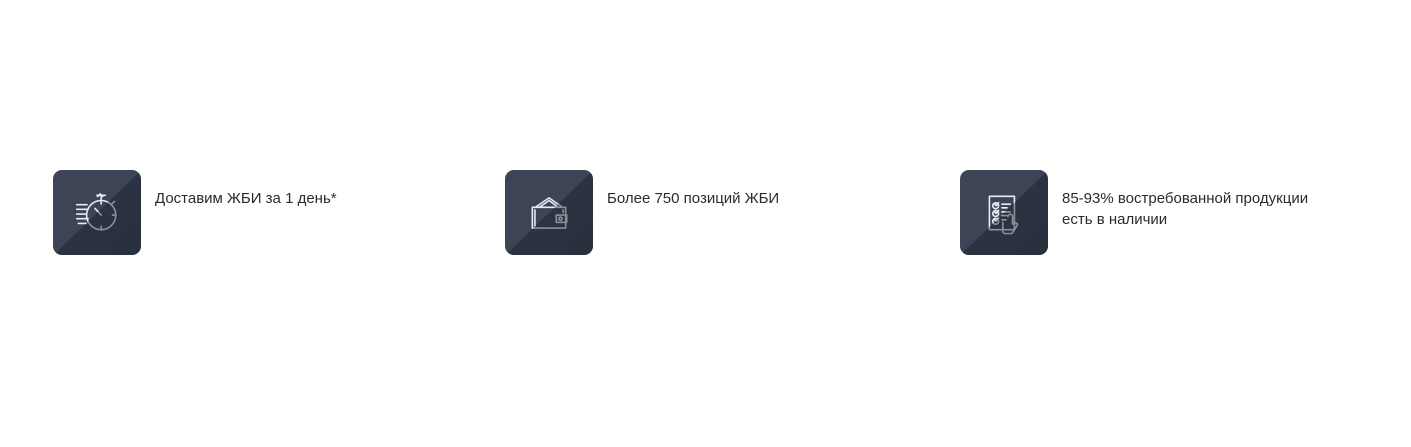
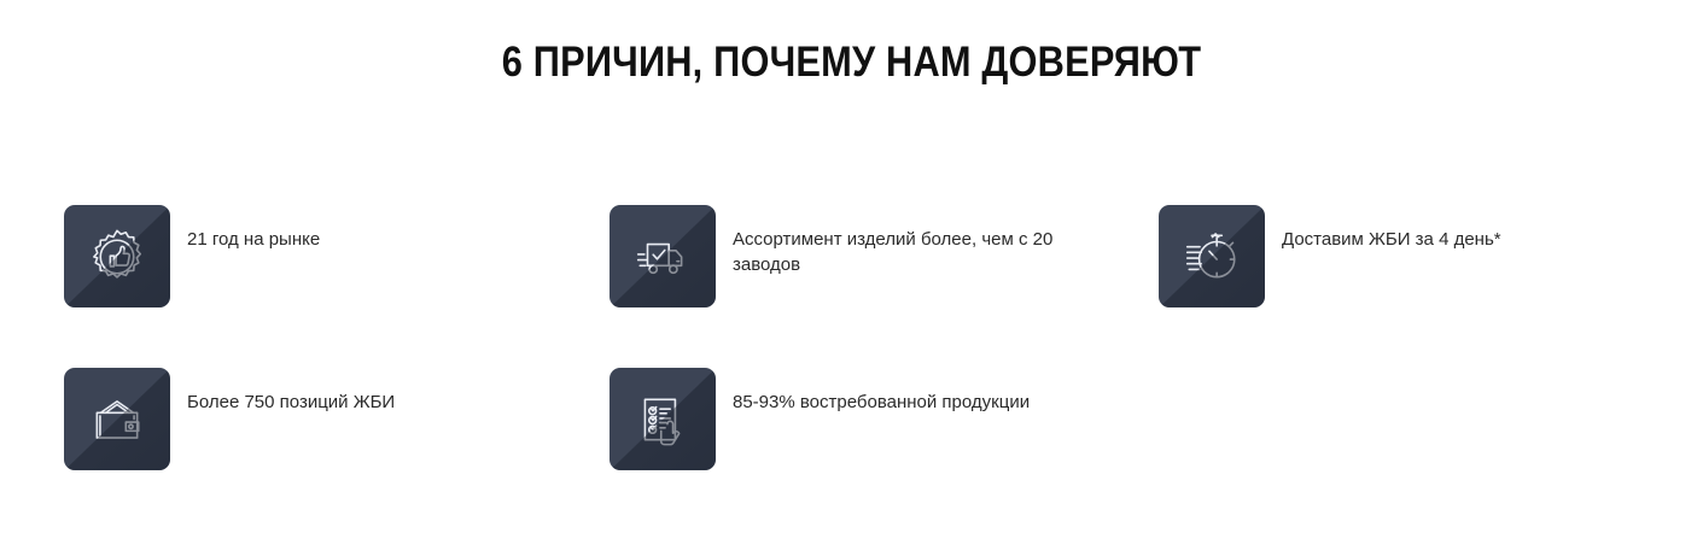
+ 6 ПРИЧИН, ПОЧЕМУ НАМ ДОВЕРЯЮТ
+ 21 год на рынке
+ Ассортимент изделий более, чем с 20
+ заводов
- Доставим ЖБИ за 1 день*
+ Доставим ЖБИ за 4 день*
  Более 750 позиций ЖБИ
  85-93% востребованной продукции
- есть в наличии
